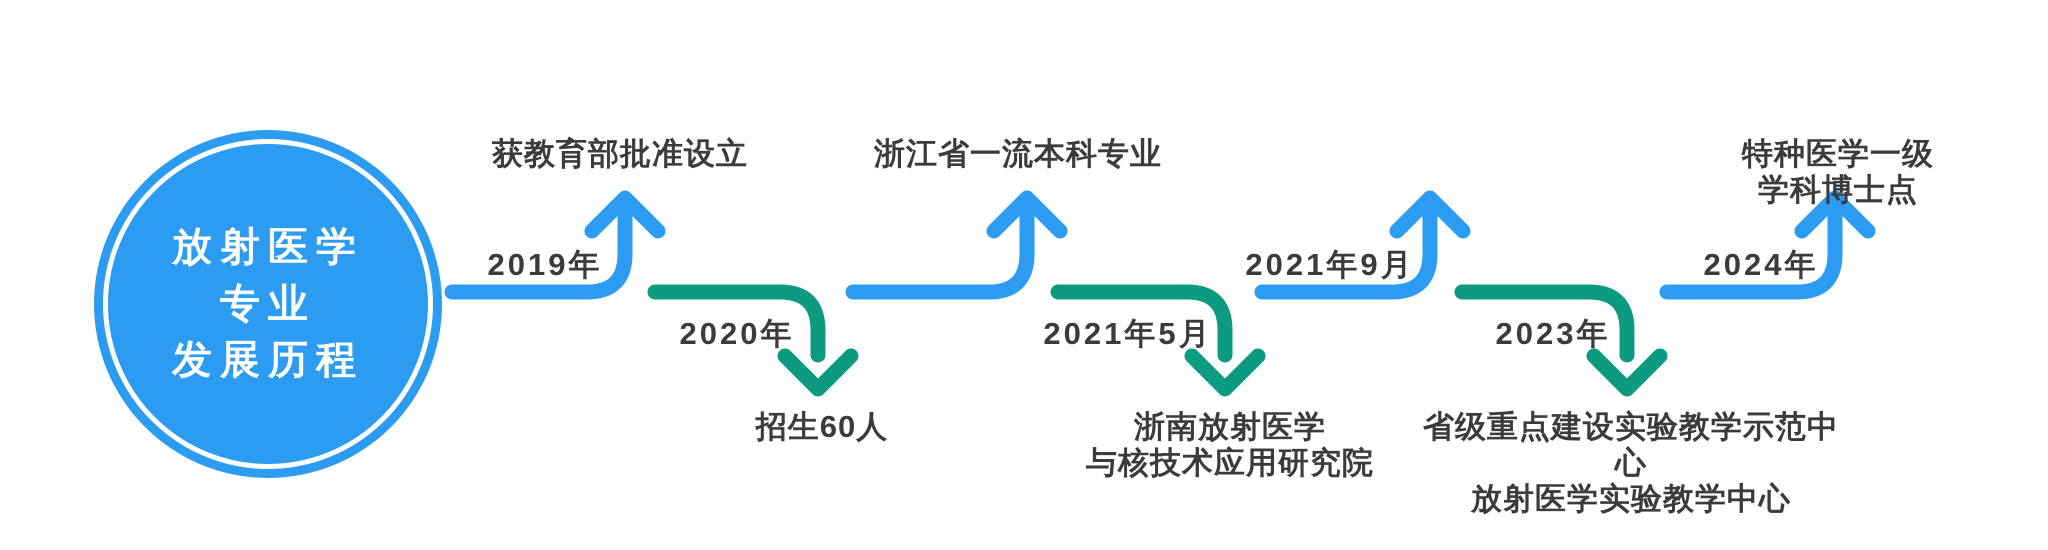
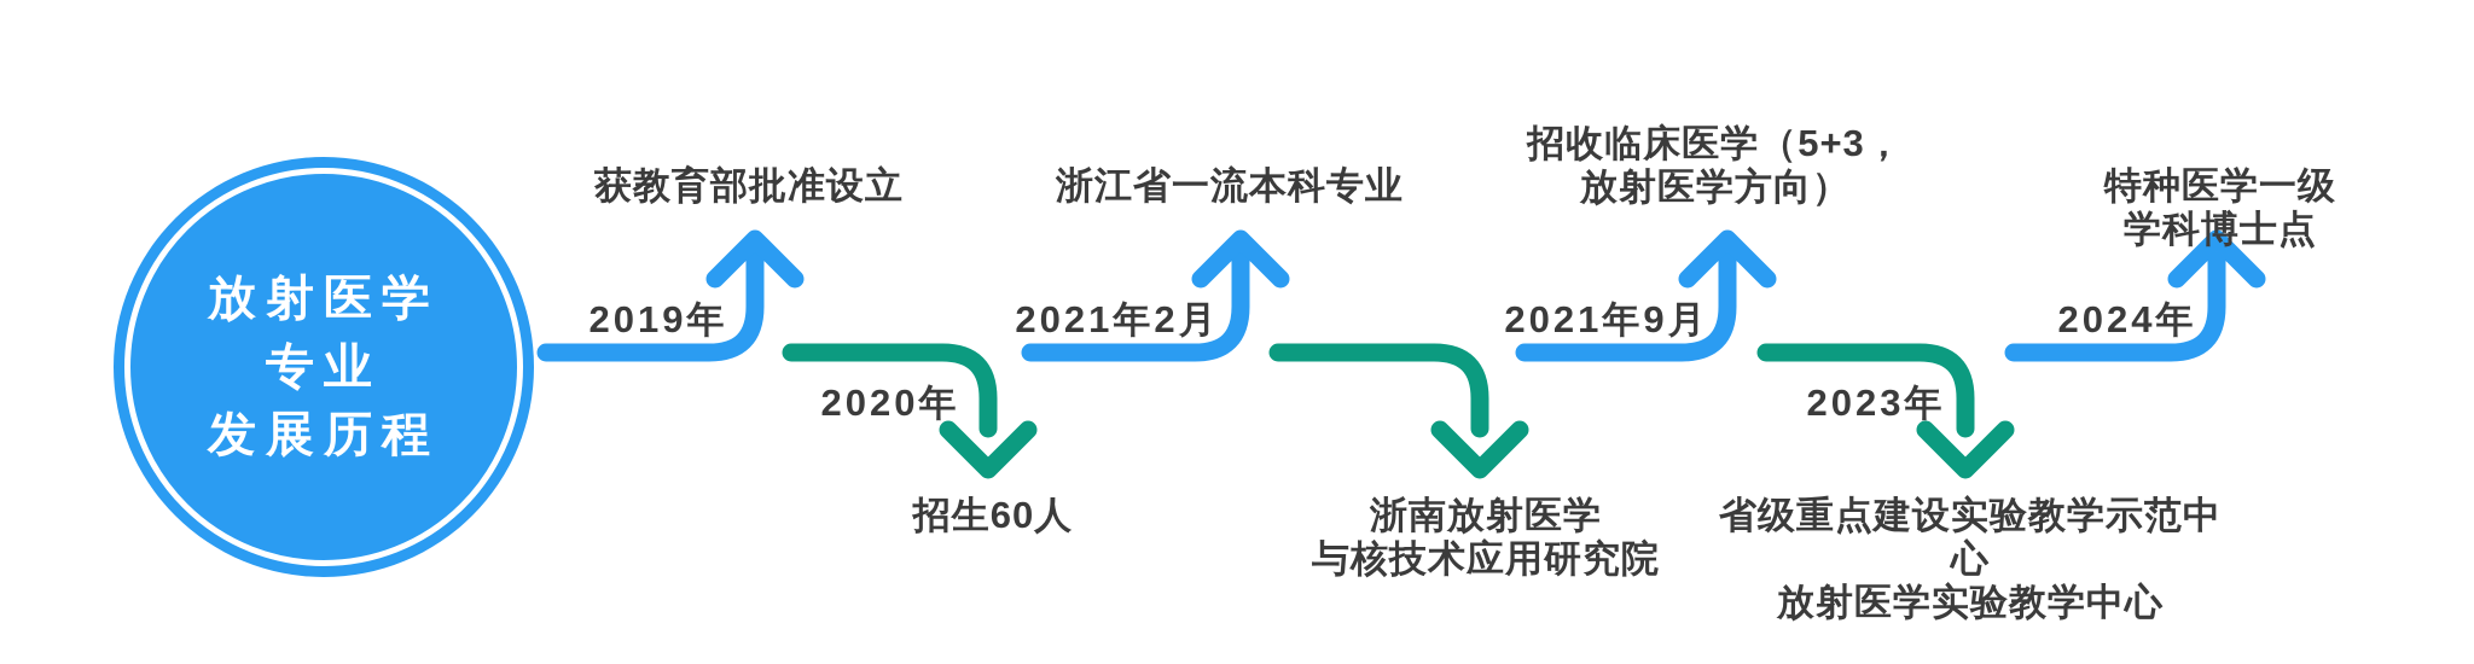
  放射医学
  专业
  发展历程
  2019年
  获教育部批准设立
  2020年
  招生60人
+ 2021年2月
  浙江省一流本科专业
- 2021年5月
  浙南放射医学
  与核技术应用研究院
  2021年9月
+ 招收临床医学（5+3，
+ 放射医学方向）
  2023年
  省级重点建设实验教学示范中心
  放射医学实验教学中心
  2024年
  特种医学一级学科博士点
